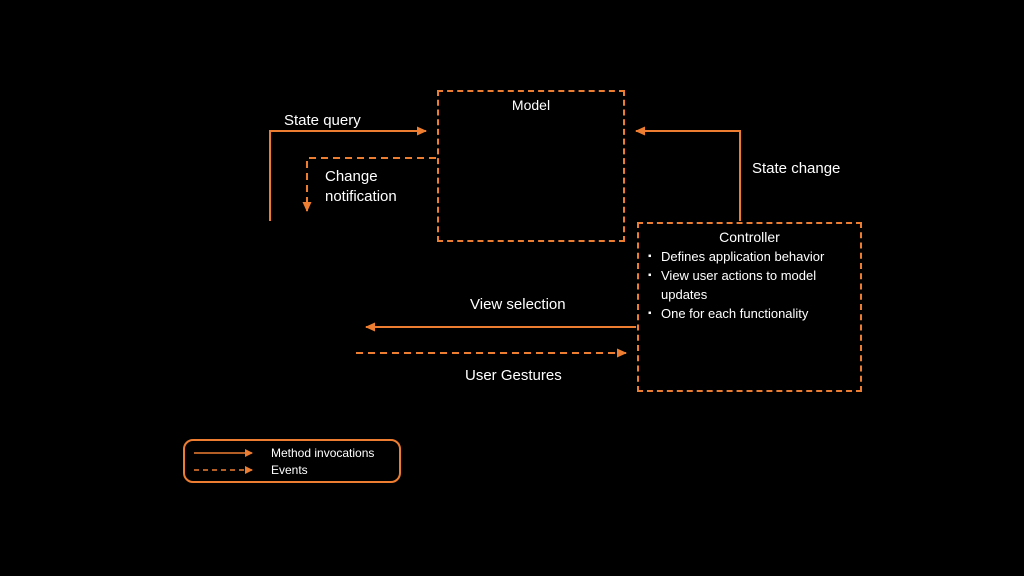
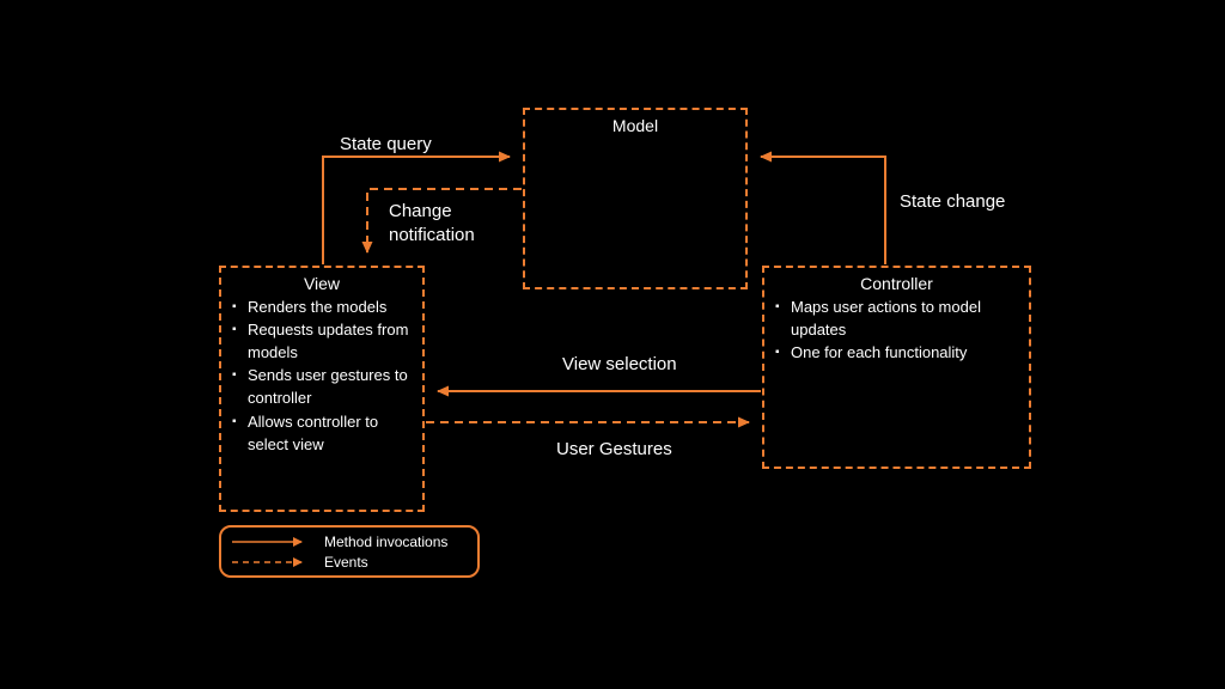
  Model
+ View
+ Renders the models
+ Requests updates from models
+ Sends user gestures to controller
+ Allows controller to select view
  Controller
- Defines application behavior
- View user actions to model updates
+ Maps user actions to model updates
  One for each functionality
  State query
  Change notification
  State change
  View selection
  User Gestures
  Method invocations
  Events
